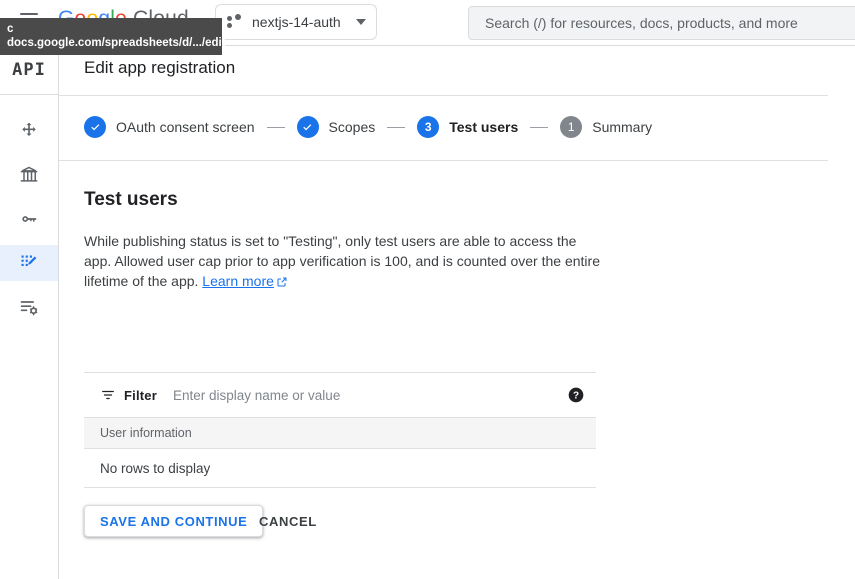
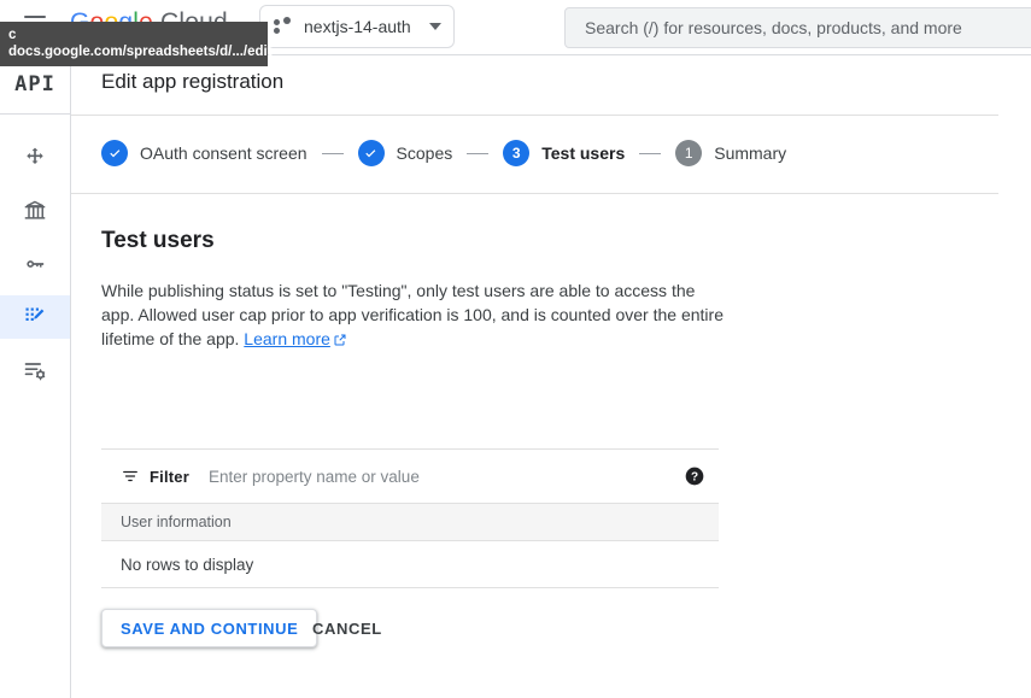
  nextjs-14-auth
  Search (/) for resources, docs, products, and more
  c
  docs.google.com/spreadsheets/d/.../edit
  API
  Edit app registration
  OAuth consent screen
  Scopes
  3
  Test users
  1
  Summary
  Test users
  While publishing status is set to "Testing", only test users are able to access the app. Allowed user cap prior to app verification is 100, and is counted over the entire lifetime of the app. Learn more
  Filter
- Enter display name or value
+ Enter property name or value
  ?
  User information
  No rows to display
  SAVE AND CONTINUE
  CANCEL
